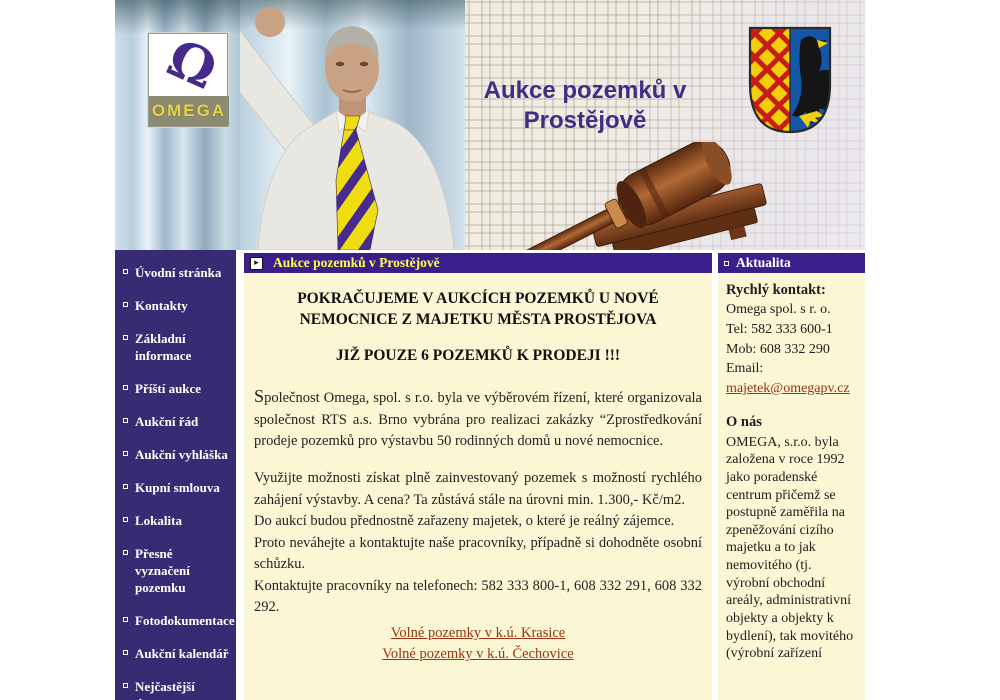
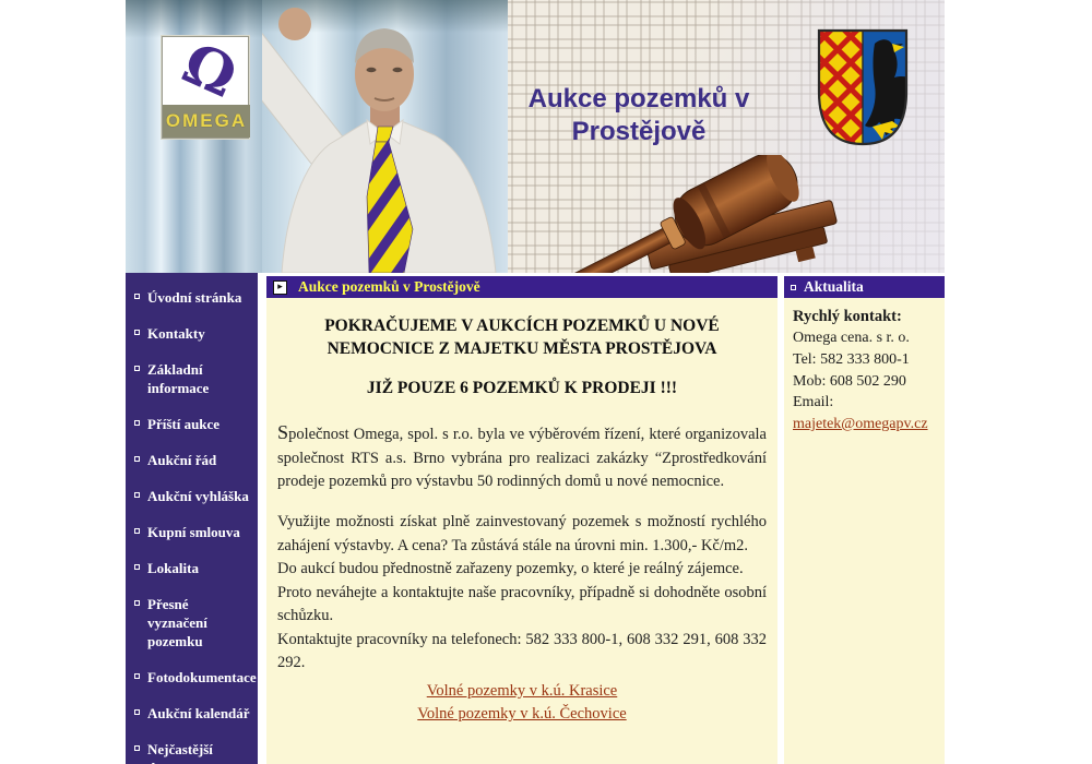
  OMEGA
  Aukce pozemků v Prostějově
  Úvodní stránka
  Kontakty
  Základní informace
  Příští aukce
  Aukční řád
  Aukční vyhláška
  Kupní smlouva
  Lokalita
  Přesné vyznačení pozemku
  Fotodokumentace
  Aukční kalendář
  ▸
  Aukce pozemků v Prostějově
  POKRAČUJEME V AUKCÍCH POZEMKŮ U NOVÉ NEMOCNICE Z MAJETKU MĚSTA PROSTĚJOVA
  JIŽ POUZE 6 POZEMKŮ K PRODEJI !!!
  Společnost Omega, spol. s r.o. byla ve výběrovém řízení, které organizovala společnost RTS a.s. Brno vybrána pro realizaci zakázky “Zprostředkování prodeje pozemků pro výstavbu 50 rodinných domů u nové nemocnice.
  Využijte možnosti získat plně zainvestovaný pozemek s možností rychlého zahájení výstavby. A cena? Ta zůstává stále na úrovni min. 1.300,- Kč/m2.
- Do aukcí budou přednostně zařazeny majetek, o které je reálný zájemce.
+ Do aukcí budou přednostně zařazeny pozemky, o které je reálný zájemce.
  Proto neváhejte a kontaktujte naše pracovníky, případně si dohodněte osobní schůzku.
  Kontaktujte pracovníky na telefonech: 582 333 800-1, 608 332 291, 608 332 292.
  Volné pozemky v k.ú. Krasice
  Volné pozemky v k.ú. Čechovice
  Aktualita
  Rychlý kontakt:
- Omega spol. s r. o.
+ Omega cena. s r. o.
- Tel: 582 333 600-1
+ Tel: 582 333 800-1
- Mob: 608 332 290
+ Mob: 608 502 290
  Email:
  majetek@omegapv.cz
- O nás
- OMEGA, s.r.o. byla založena v roce 1992 jako poradenské centrum přičemž se postupně zaměřila na zpeněžování cizího majetku a to jak nemovitého (tj. výrobní obchodní areály, administrativní objekty a objekty k bydlení), tak movitého (výrobní zařízení
